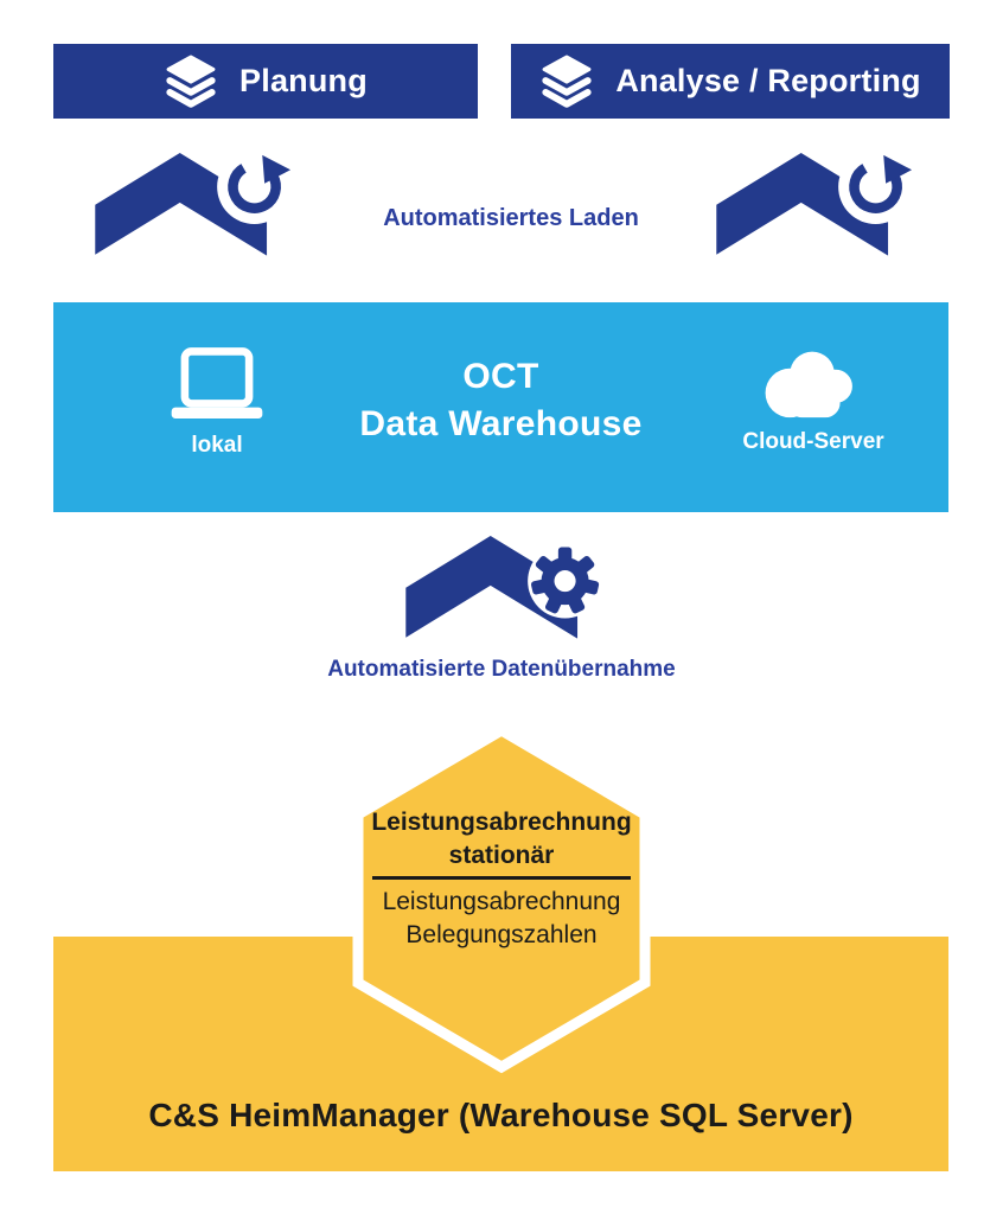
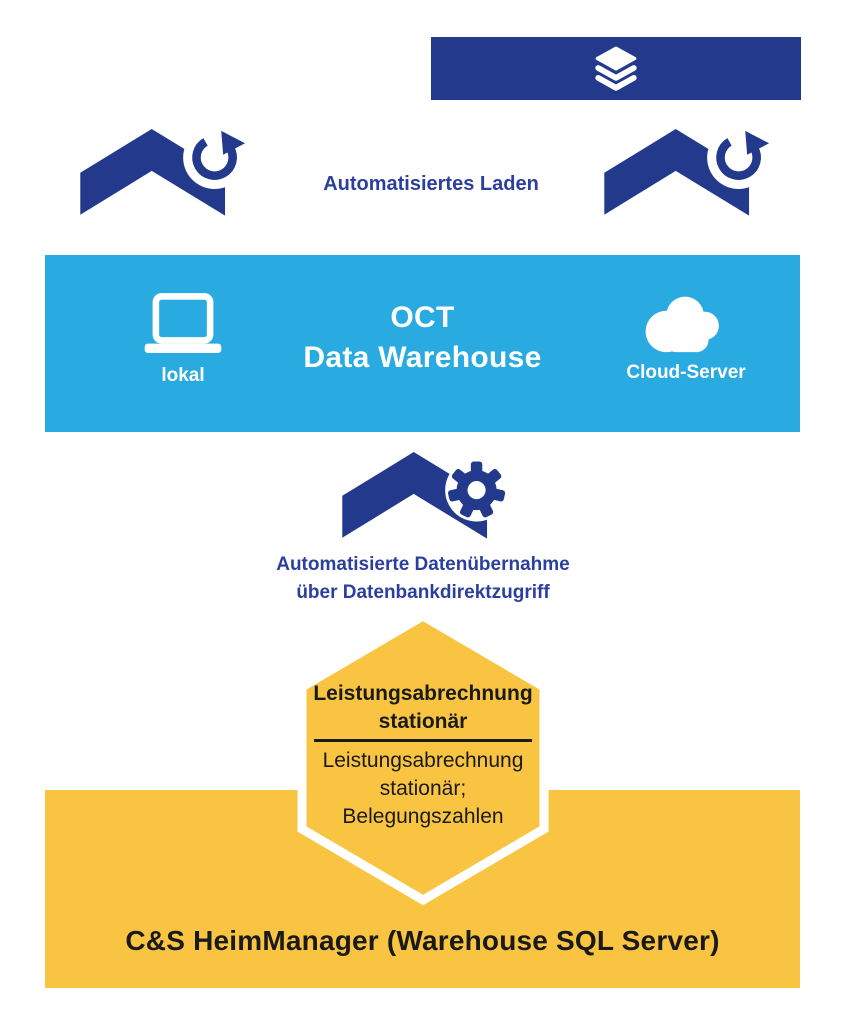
- Planung
- Analyse / Reporting
  Automatisiertes Laden
  lokal
  OCT
  Data Warehouse
  Cloud-Server
  Automatisierte Datenübernahme
+ über Datenbankdirektzugriff
  C&S HeimManager (Warehouse SQL Server)
  Leistungsabrechnung
  stationär
  Leistungsabrechnung
+ stationär;
  Belegungszahlen
